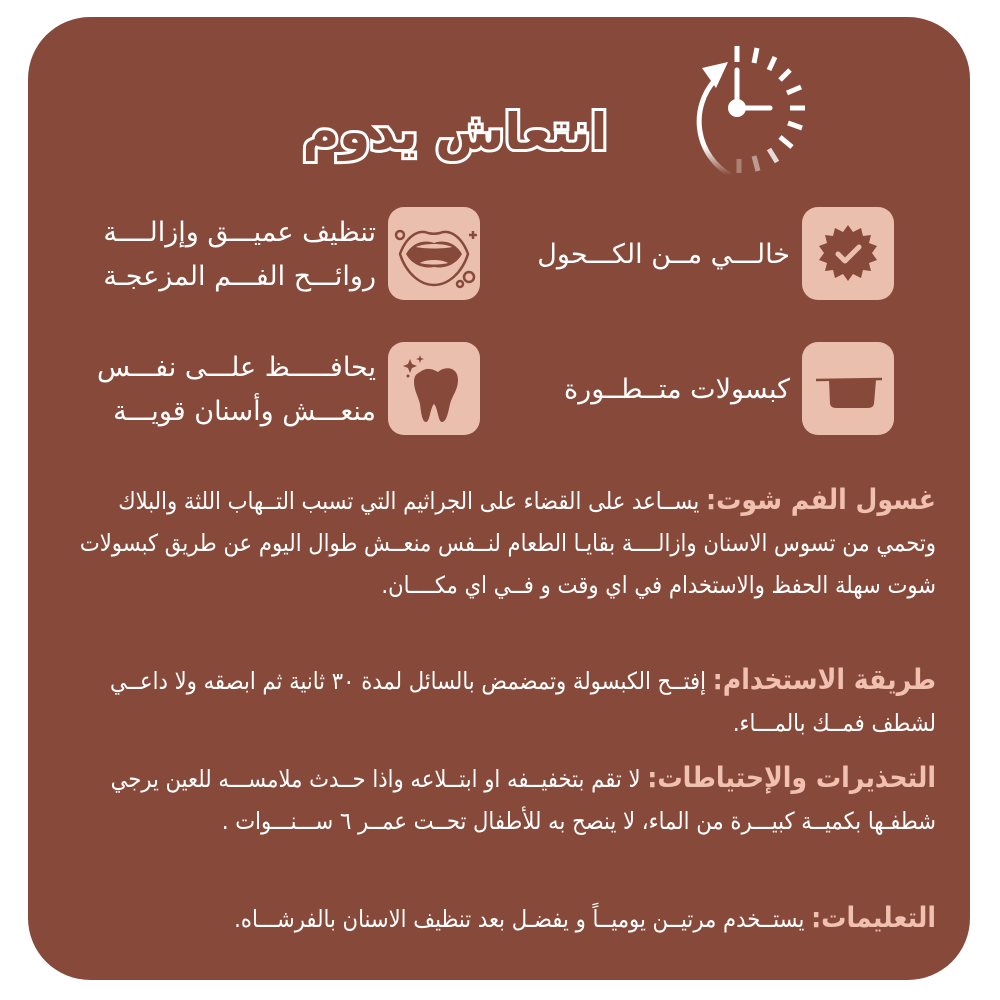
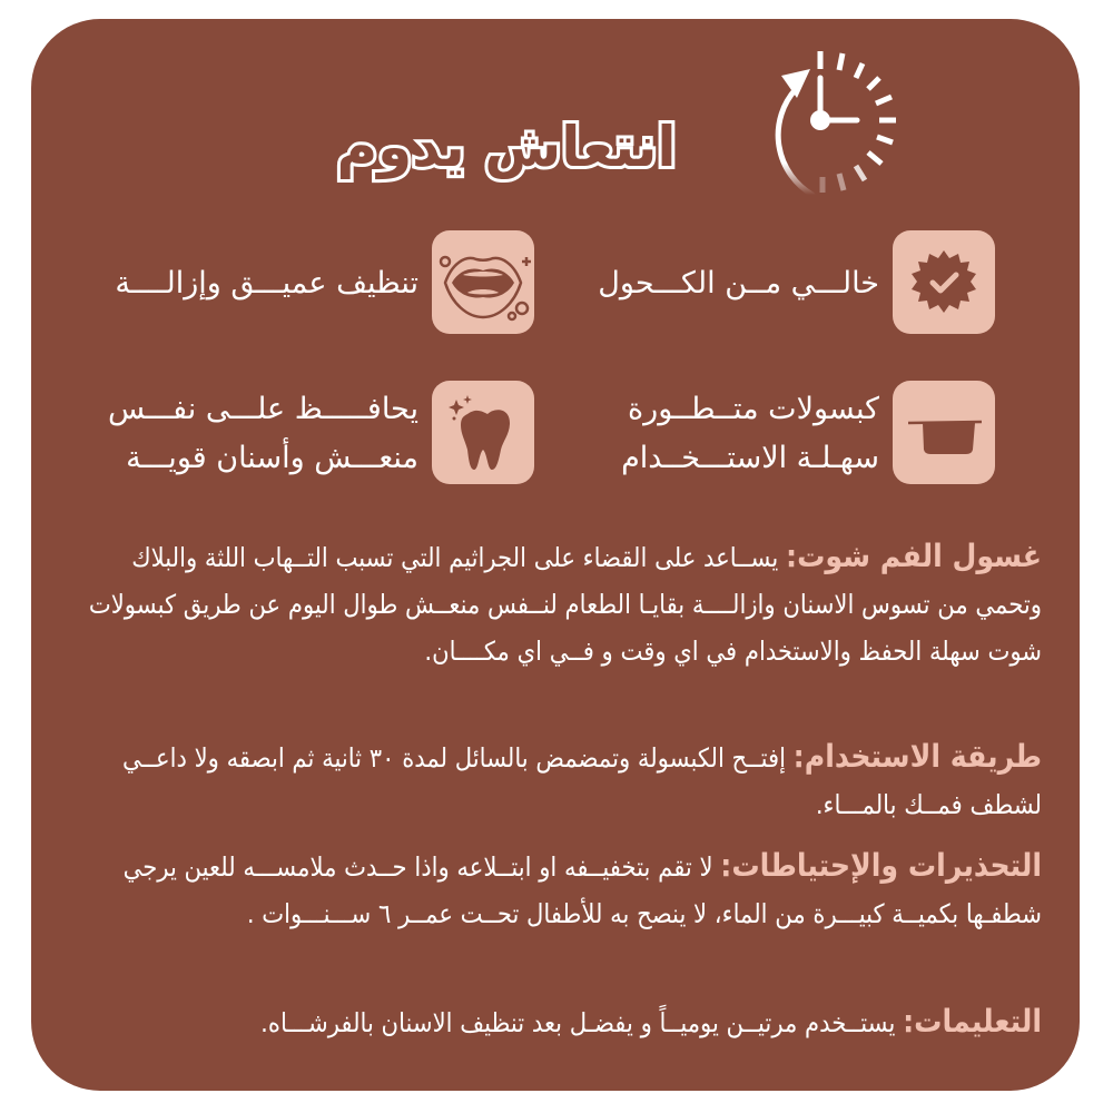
  انتعاش يدوم
  خالـــي مــن الكـــحول
  تنظيف عميـــق وإزالــــة
- روائـــح الفـــم المزعجـة
  كبسولات متــطــورة
+ سهـلـة الاستـــخــدام
  يحافـــــظ علـــى نفـــس
  منعـــش وأسنان قويـــة
  غسول الفم شوت: يســاعد على القضاء على الجراثيم التي تسبب التــهاب اللثة والبلاك وتحمي من تسوس الاسنان وازالــــة بقايـا الطعام لنــفس منعــش طوال اليوم عن طريق كبسولات شوت سهلة الحفظ والاستخدام في اي وقت و فــي اي مكــــان.
  طريقة الاستخدام: إفتــح الكبسولة وتمضمض بالسائل لمدة ٣٠ ثانية ثم ابصقه ولا داعــي لشطف فمــك بالمـــاء.
  التحذيرات والإحتياطات: لا تقم بتخفيــفه او ابتــلاعه واذا حــدث ملامســـه للعين يرجي شطفـها بكميــة كبيـــرة من الماء، لا ينصح به للأطفال تحــت عمــر ٦ ســـنـــوات .
  التعليمات: يستــخدم مرتيــن يوميــاً و يفضـل بعد تنظيف الاسنان بالفرشـــاه.
